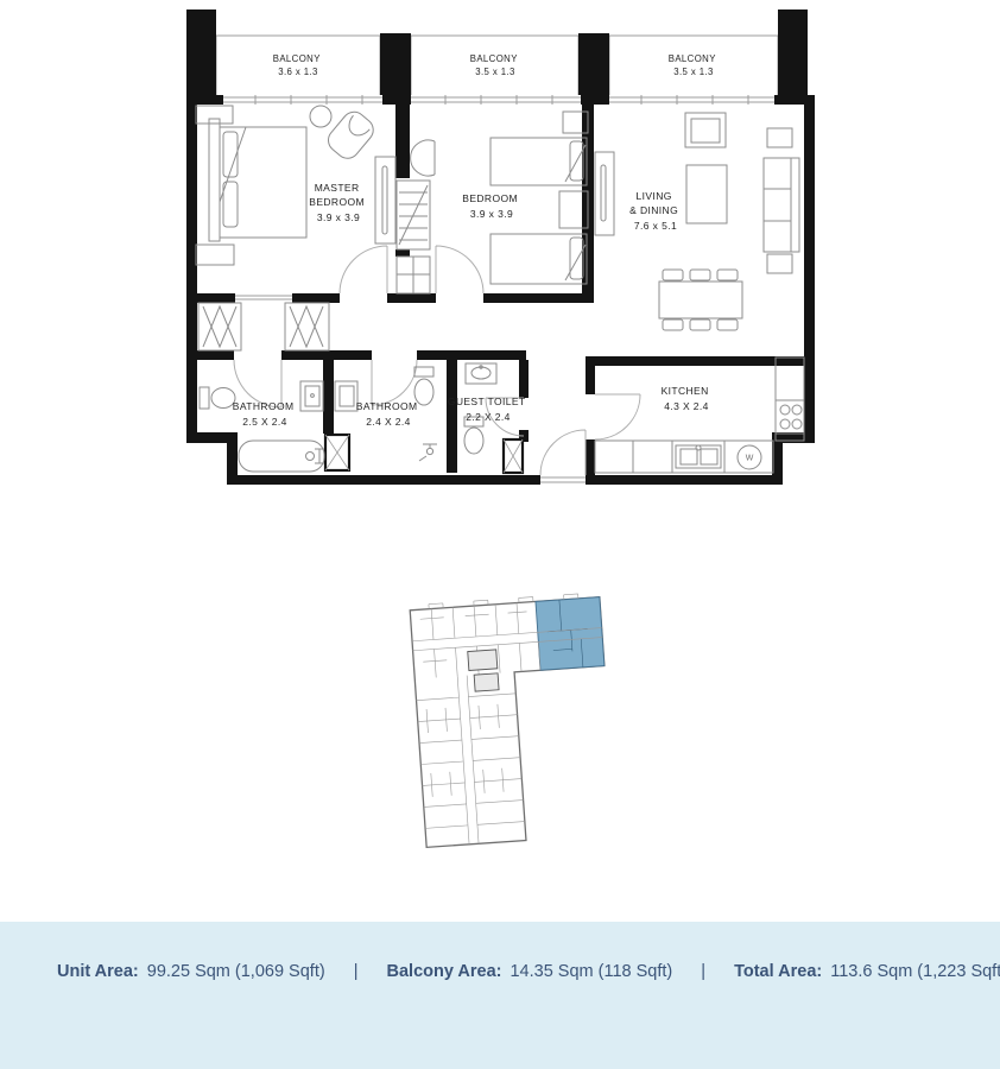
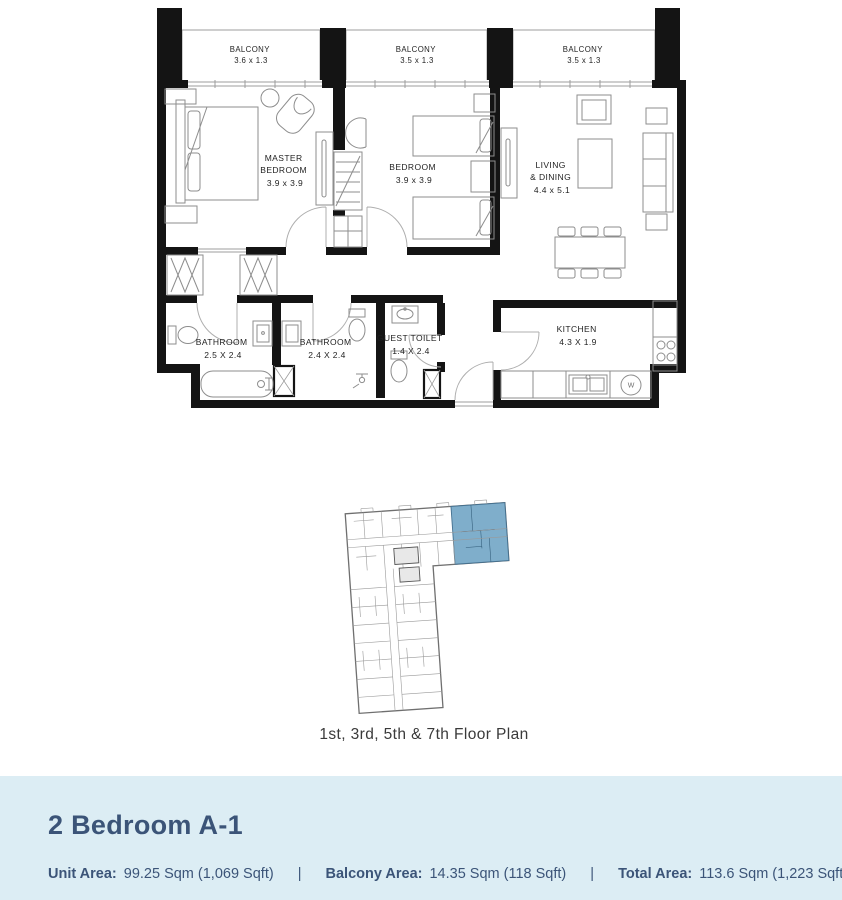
  BALCONY 3.6 x 1.3
  BALCONY 3.5 x 1.3
  BALCONY 3.5 x 1.3
  MASTER BEDROOM 3.9 x 3.9
  BEDROOM 3.9 x 3.9
- LIVING & DINING 7.6 x 5.1
+ LIVING & DINING 4.4 x 5.1
  BATHROOM 2.5 X 2.4
  BATHROOM 2.4 X 2.4
- GUEST TOILET 2.2 X 2.4
+ GUEST TOILET 1.4 X 2.4
- KITCHEN 4.3 X 2.4
+ KITCHEN 4.3 X 1.9
+ 1st, 3rd, 5th & 7th Floor Plan
+ 2 Bedroom A-1
  Unit Area: 99.25 Sqm (1,069 Sqft) | Balcony Area: 14.35 Sqm (118 Sqft) | Total Area: 113.6 Sqm (1,223 Sqft
